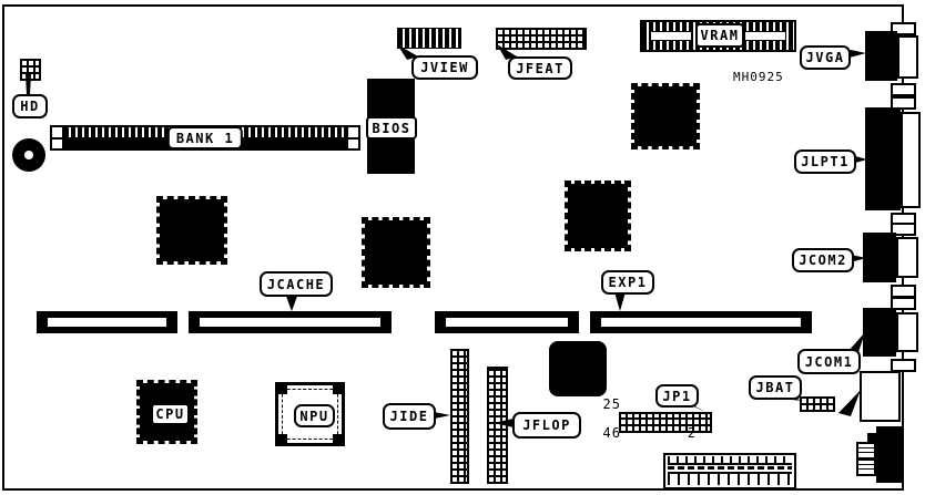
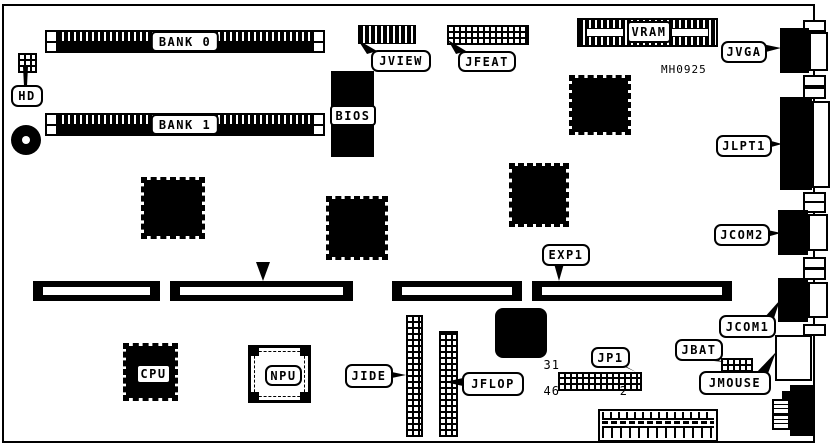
+ BANK 0
  BANK 1
  HD
  JVIEW
  JFEAT
  BIOS
  VRAM
  MH0925
- JCACHE
  EXP1
  CPU
  NPU
  JIDE
  JFLOP
  JP1
- 25
+ 31
  46
  2
  JBAT
+ JMOUSE
  JVGA
  JLPT1
  JCOM2
  JCOM1
